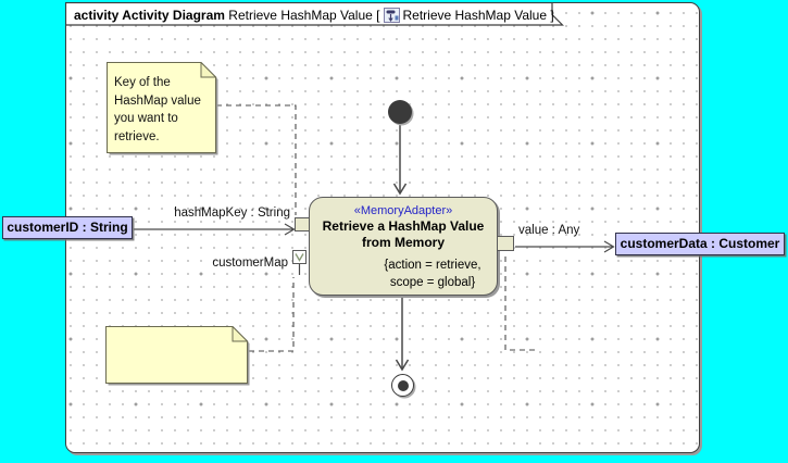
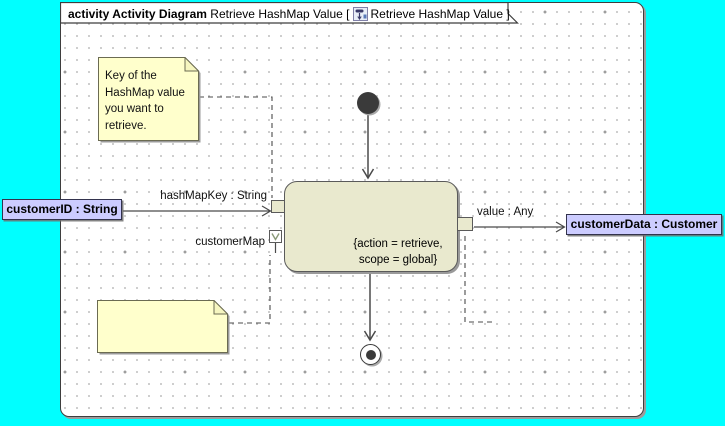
  activity Activity Diagram
  Retrieve HashMap Value
  [
  Retrieve HashMap Value
  ]
- «MemoryAdapter»
- Retrieve a HashMap Value
- from Memory
  {action = retrieve,
  scope = global}
  hashMapKey : String
  customerMap
  value : Any
  customerID : String
  customerData : Customer
  Key of the
  HashMap value
  you want to
  retrieve.
